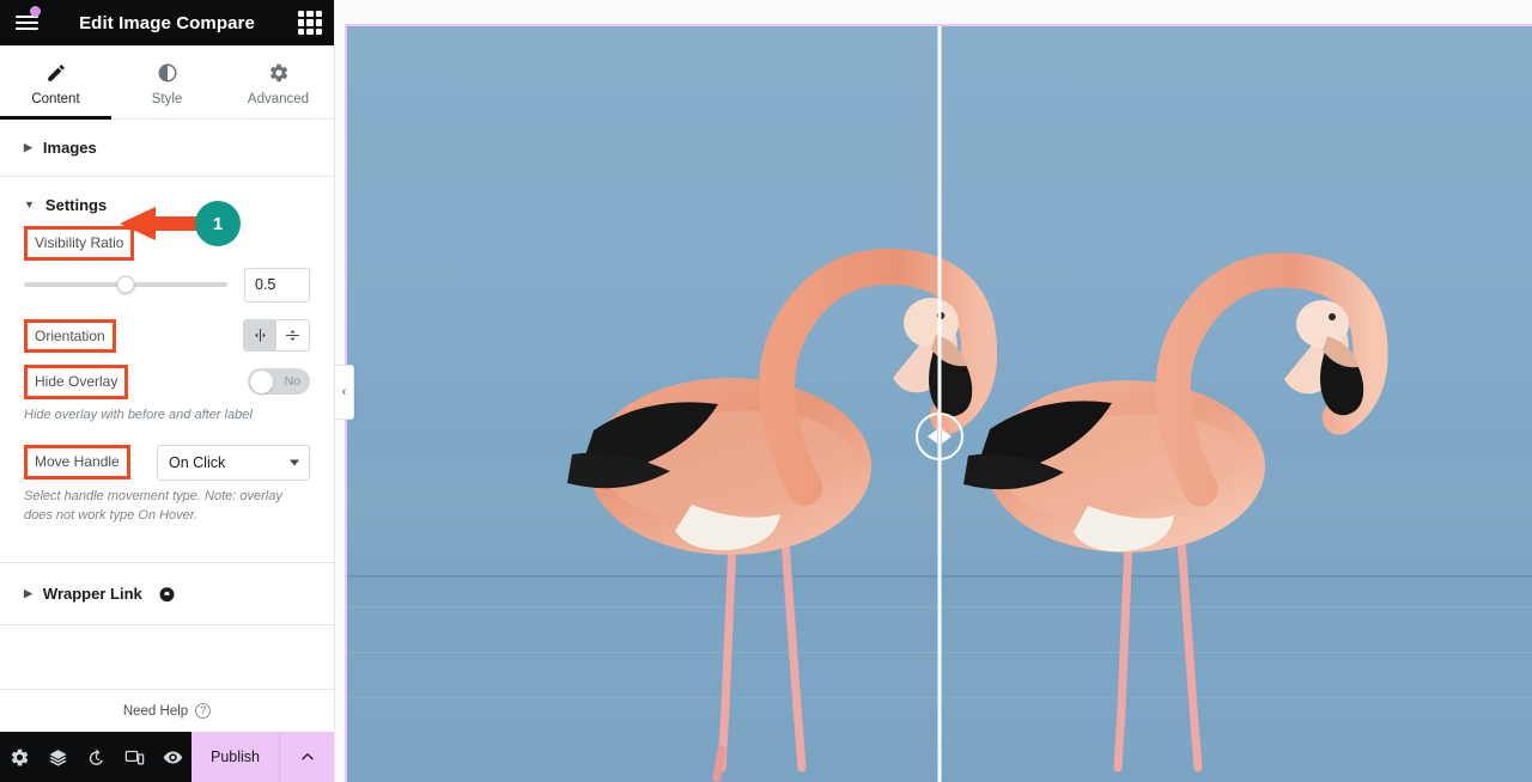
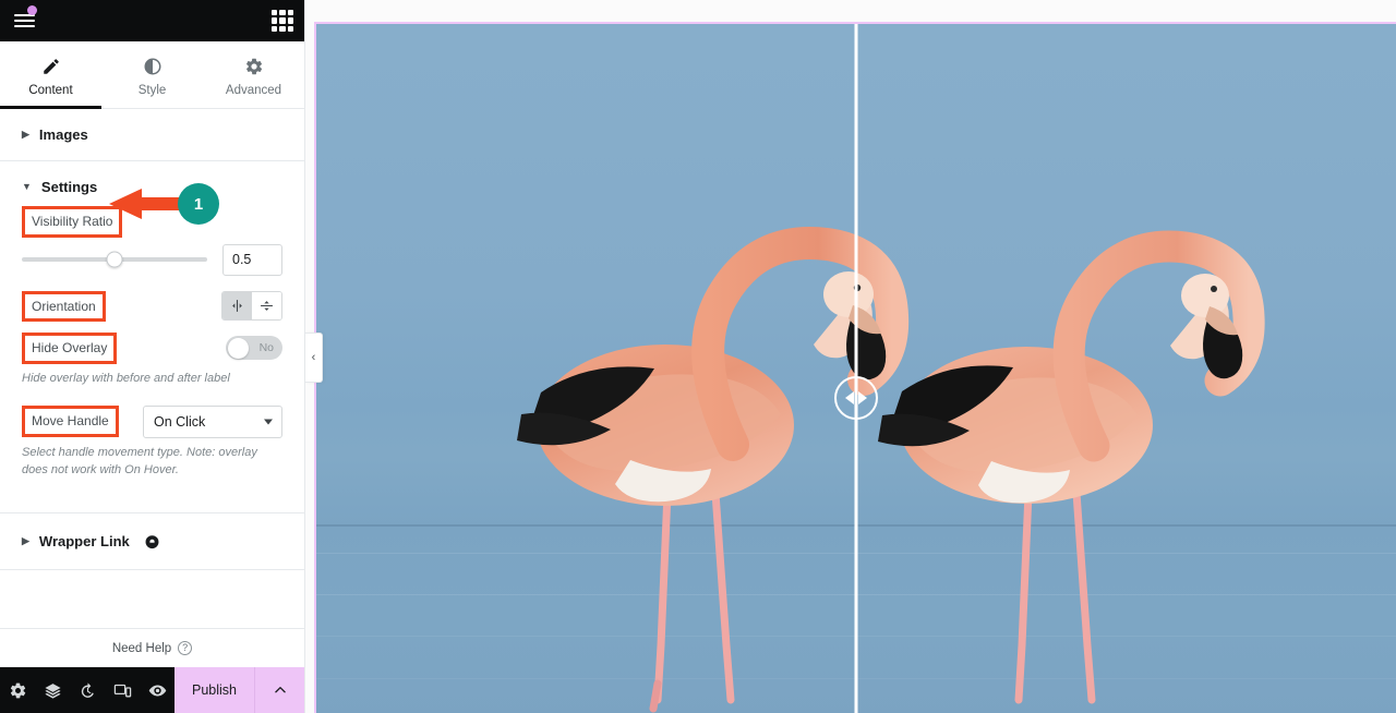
- Edit Image Compare
  Content
  Style
  Advanced
  ▶
  Images
  ▼
  Settings
  Visibility Ratio
  0.5
  Orientation
  Hide Overlay
  No
  Hide overlay with before and after label
  Move Handle
  On Click
- Select handle movement type. Note: overlay does not work type On Hover.
+ Select handle movement type. Note: overlay does not work with On Hover.
  ▶
  Wrapper Link
  Need Help
  ?
  Publish
  ‹
  1
